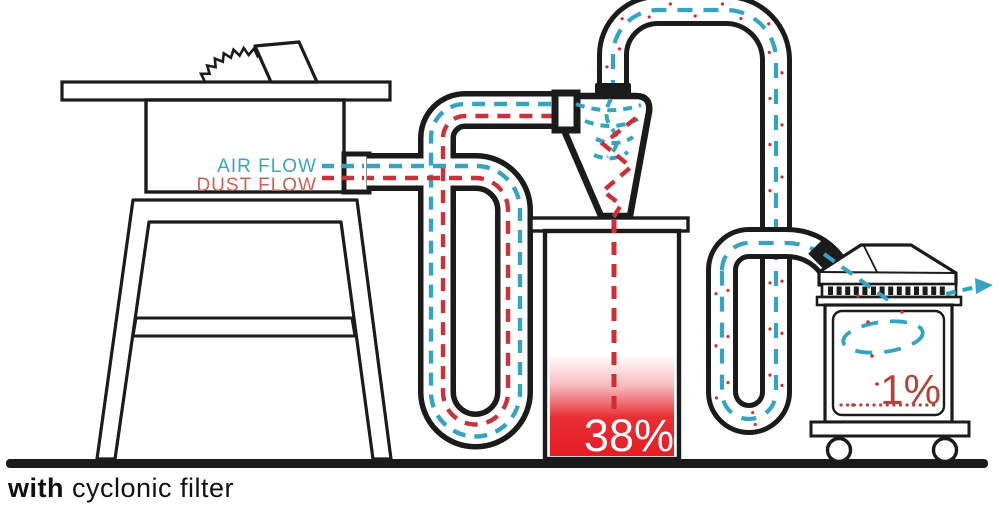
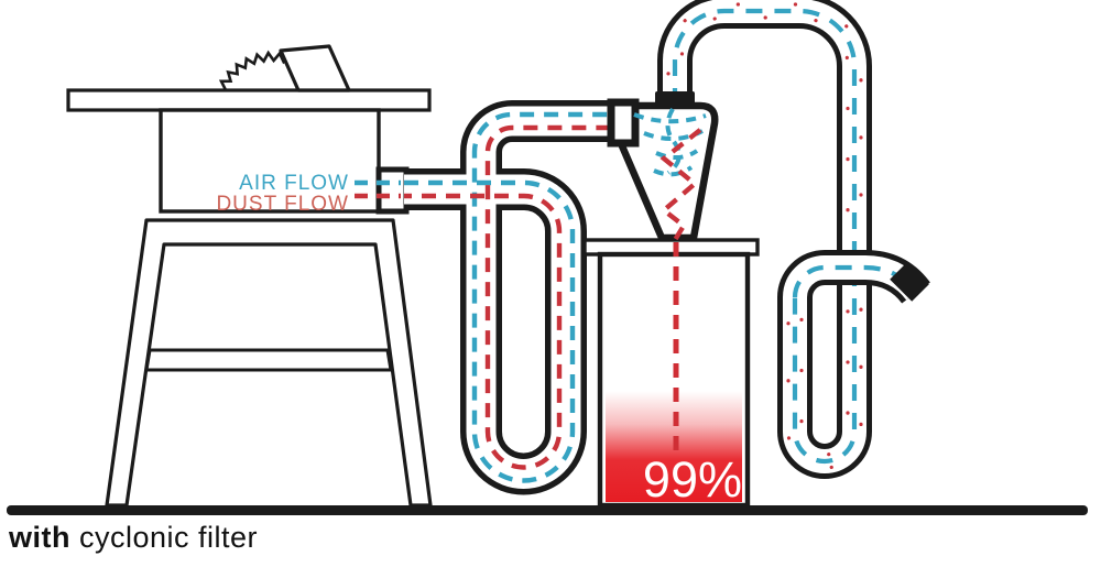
  AIR FLOW
  DUST FLOW
- 38%
+ 99%
- 1%
  with cyclonic filter
